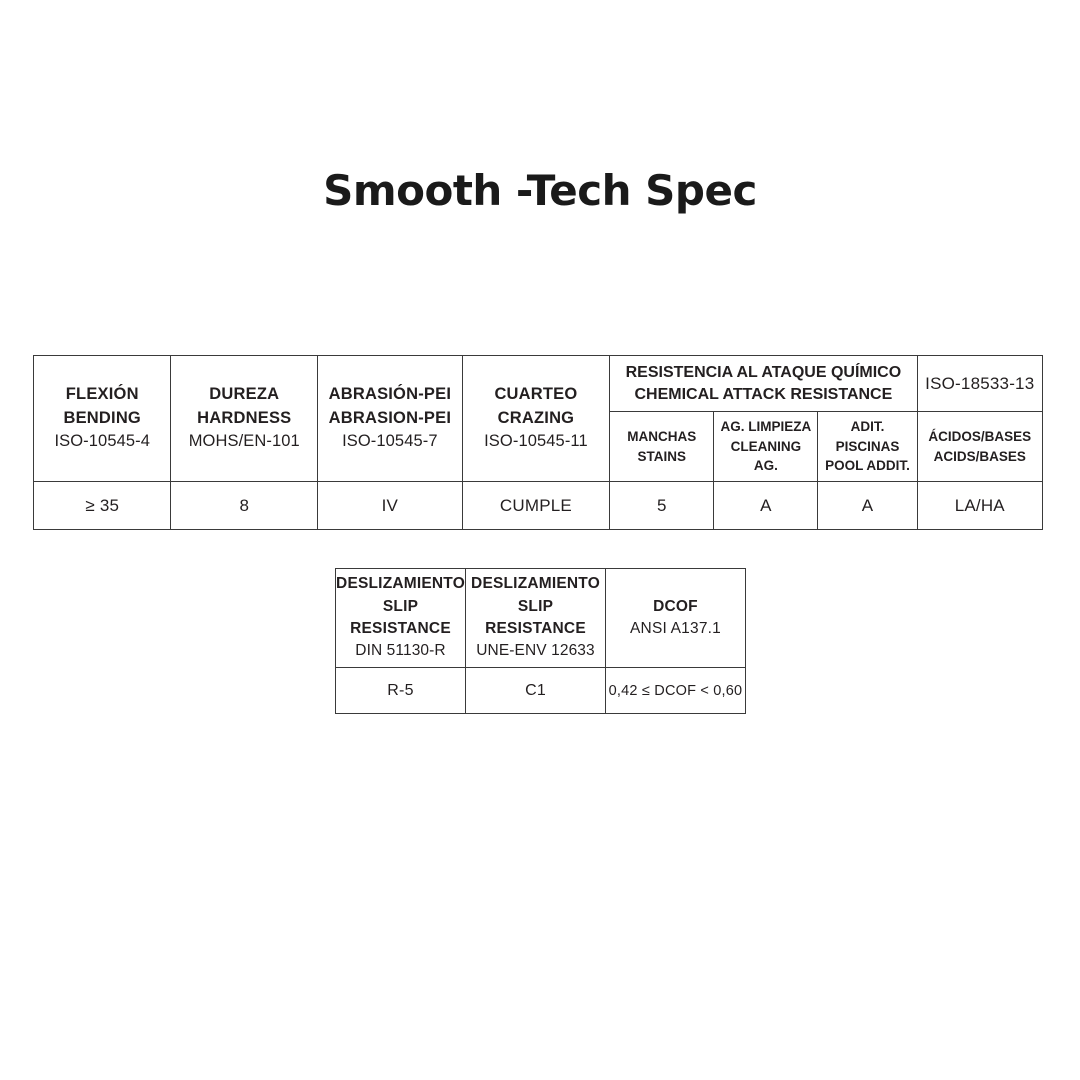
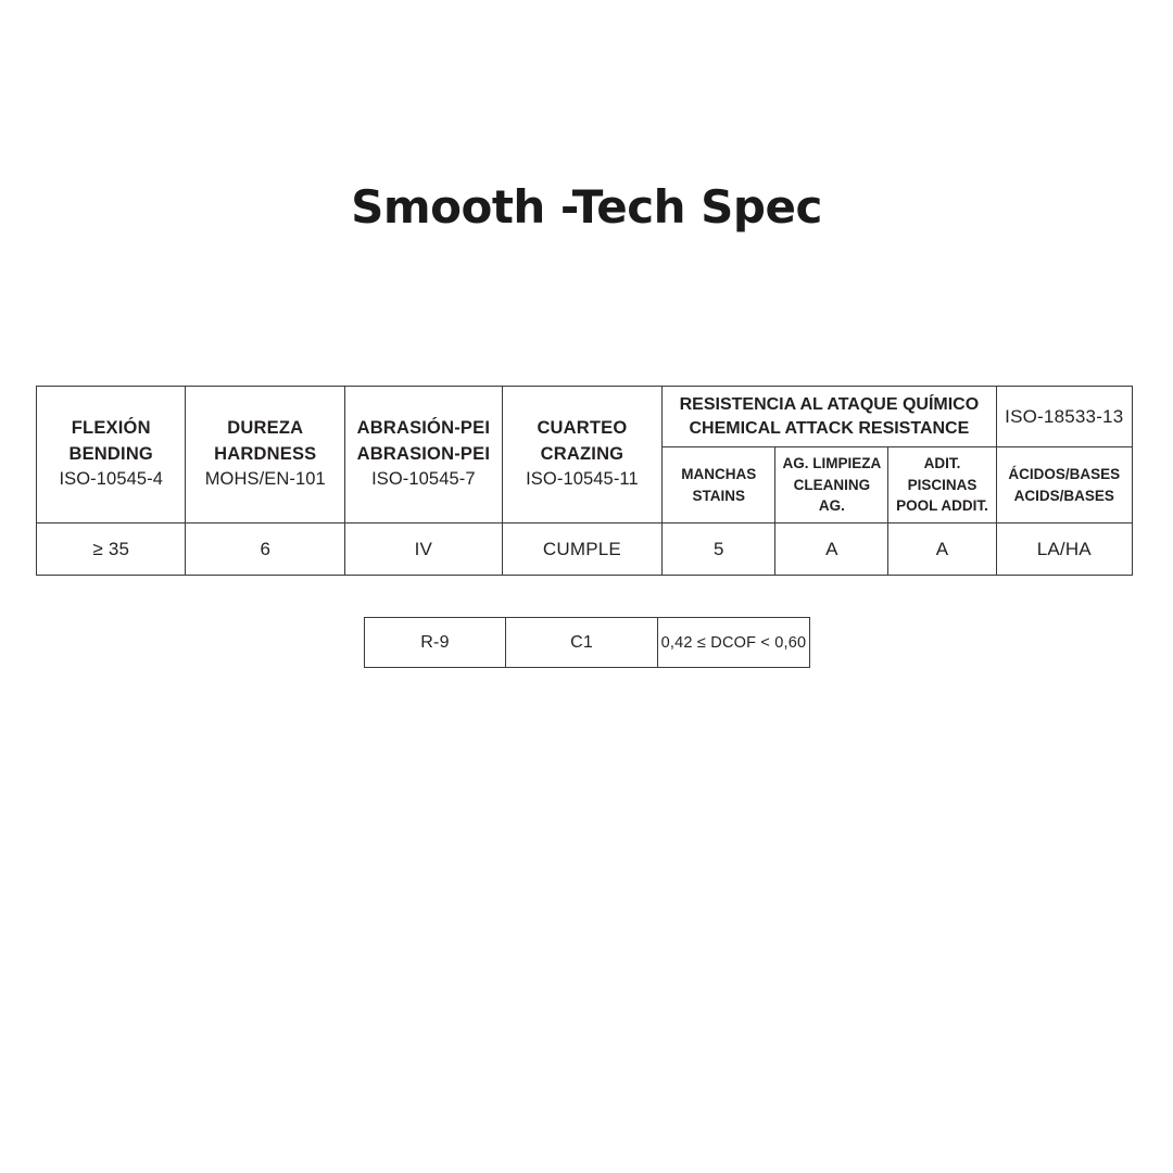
  Smooth -Tech Spec
  FLEXIÓN BENDING ISO-10545-4	DUREZA HARDNESS MOHS/EN-101	ABRASIÓN-PEI ABRASION-PEI ISO-10545-7	CUARTEO CRAZING ISO-10545-11	RESISTENCIA AL ATAQUE QUÍMICO CHEMICAL ATTACK RESISTANCE	ISO-18533-13
  MANCHAS STAINS	AG. LIMPIEZA CLEANING AG.	ADIT. PISCINAS POOL ADDIT.	ÁCIDOS/BASES ACIDS/BASES
- ≥ 35	8	IV	CUMPLE	5	A	A	LA/HA
+ ≥ 35	6	IV	CUMPLE	5	A	A	LA/HA
- DESLIZAMIENTO SLIP RESISTANCE DIN 51130-R	DESLIZAMIENTO SLIP RESISTANCE UNE-ENV 12633	DCOF ANSI A137.1
- R-5	C1	0,42 ≤ DCOF < 0,60
+ R-9	C1	0,42 ≤ DCOF < 0,60
